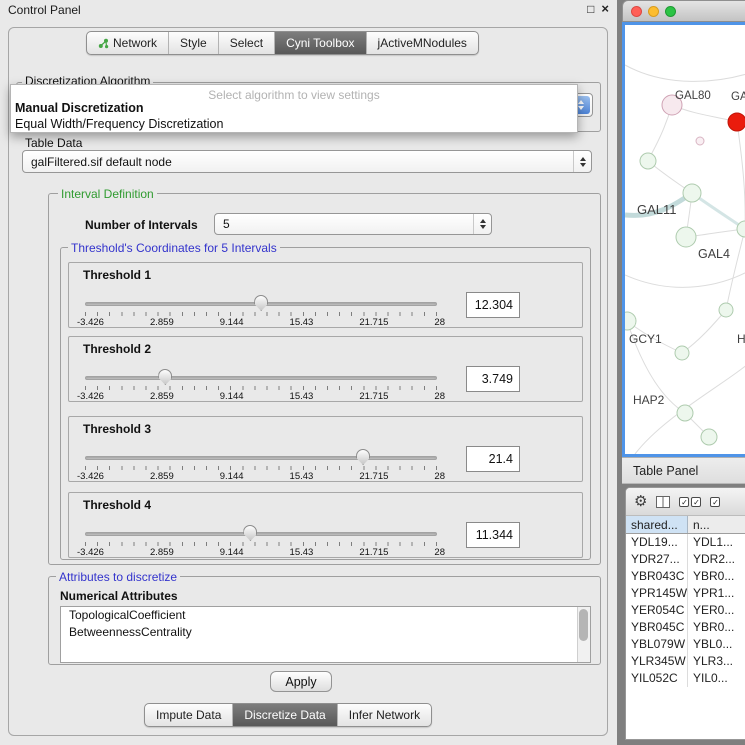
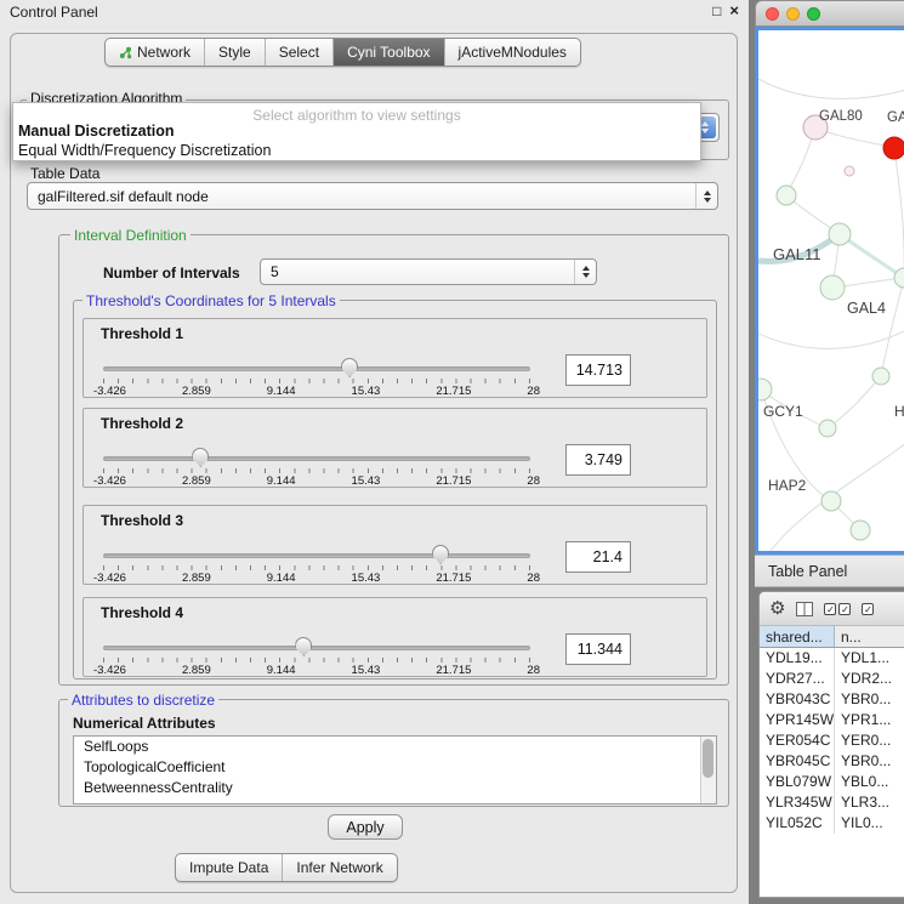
  Control Panel
  □
  ×
  Network
  Style
  Select
  Cyni Toolbox
  jActiveMNodules
  Discretization Algorithm
  Select algorithm to view settings
  Manual Discretization
  Equal Width/Frequency Discretization
  Table Data
  galFiltered.sif default node
  Interval Definition
  Number of Intervals
  5
  Threshold's Coordinates for 5 Intervals
  Threshold 1
  -3.426
  2.859
  9.144
  15.43
  21.715
  28
- 12.304
+ 14.713
  Threshold 2
  -3.426
  2.859
  9.144
  15.43
  21.715
  28
  3.749
  Threshold 3
  -3.426
  2.859
  9.144
  15.43
  21.715
  28
  21.4
  Threshold 4
  -3.426
  2.859
  9.144
  15.43
  21.715
  28
  11.344
  Attributes to discretize
  Numerical Attributes
+ SelfLoops
  TopologicalCoefficient
  BetweennessCentrality
  Apply
  Impute Data
- Discretize Data
  Infer Network
  GAL80
  GA
  GAL11
  GAL4
  GCY1
  H
  HAP2
  Table Panel
  ⚙
  ✓
  ✓
  ✓
  shared...
  n...
  YDL19...
  YDL1...
  YDR27...
  YDR2...
  YBR043C
  YBR0...
  YPR145W
  YPR1...
  YER054C
  YER0...
  YBR045C
  YBR0...
  YBL079W
  YBL0...
  YLR345W
  YLR3...
  YIL052C
  YIL0...
